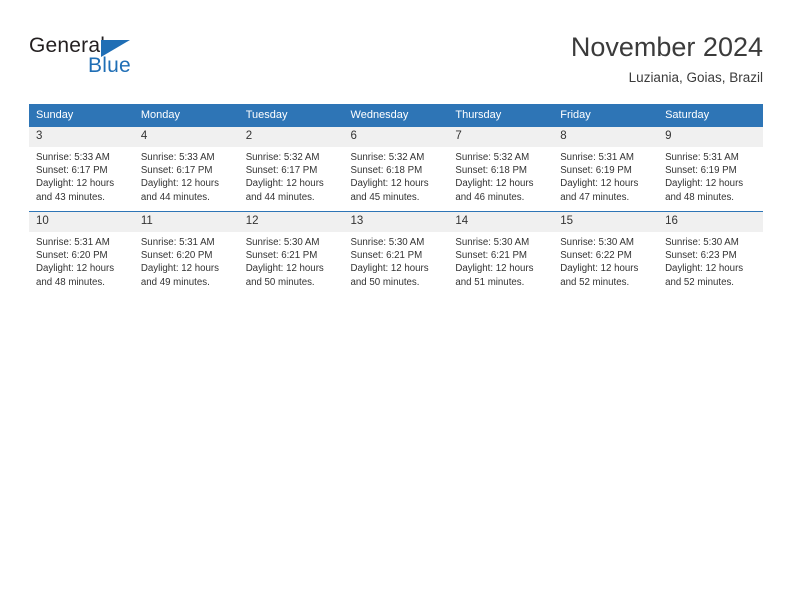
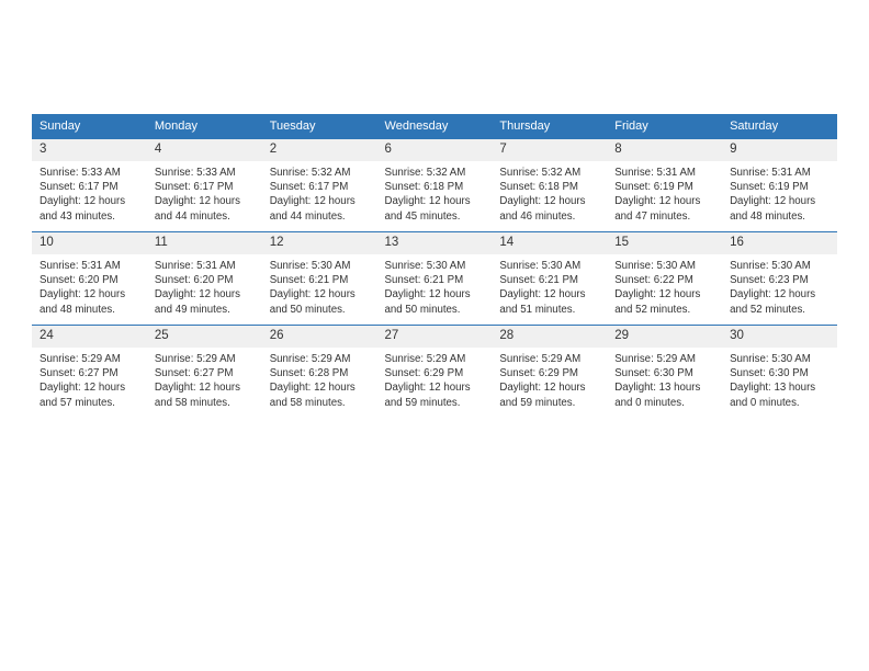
- General
- Blue
- November 2024
- Luziania, Goias, Brazil
  Sunday	Monday	Tuesday	Wednesday	Thursday	Friday	Saturday
  3Sunrise: 5:33 AMSunset: 6:17 PMDaylight: 12 hoursand 43 minutes.	4Sunrise: 5:33 AMSunset: 6:17 PMDaylight: 12 hoursand 44 minutes.	2Sunrise: 5:32 AMSunset: 6:17 PMDaylight: 12 hoursand 44 minutes.	6Sunrise: 5:32 AMSunset: 6:18 PMDaylight: 12 hoursand 45 minutes.	7Sunrise: 5:32 AMSunset: 6:18 PMDaylight: 12 hoursand 46 minutes.	8Sunrise: 5:31 AMSunset: 6:19 PMDaylight: 12 hoursand 47 minutes.	9Sunrise: 5:31 AMSunset: 6:19 PMDaylight: 12 hoursand 48 minutes.
  10Sunrise: 5:31 AMSunset: 6:20 PMDaylight: 12 hoursand 48 minutes.	11Sunrise: 5:31 AMSunset: 6:20 PMDaylight: 12 hoursand 49 minutes.	12Sunrise: 5:30 AMSunset: 6:21 PMDaylight: 12 hoursand 50 minutes.	13Sunrise: 5:30 AMSunset: 6:21 PMDaylight: 12 hoursand 50 minutes.	14Sunrise: 5:30 AMSunset: 6:21 PMDaylight: 12 hoursand 51 minutes.	15Sunrise: 5:30 AMSunset: 6:22 PMDaylight: 12 hoursand 52 minutes.	16Sunrise: 5:30 AMSunset: 6:23 PMDaylight: 12 hoursand 52 minutes.
+ 24Sunrise: 5:29 AMSunset: 6:27 PMDaylight: 12 hoursand 57 minutes.	25Sunrise: 5:29 AMSunset: 6:27 PMDaylight: 12 hoursand 58 minutes.	26Sunrise: 5:29 AMSunset: 6:28 PMDaylight: 12 hoursand 58 minutes.	27Sunrise: 5:29 AMSunset: 6:29 PMDaylight: 12 hoursand 59 minutes.	28Sunrise: 5:29 AMSunset: 6:29 PMDaylight: 12 hoursand 59 minutes.	29Sunrise: 5:29 AMSunset: 6:30 PMDaylight: 13 hoursand 0 minutes.	30Sunrise: 5:30 AMSunset: 6:30 PMDaylight: 13 hoursand 0 minutes.
